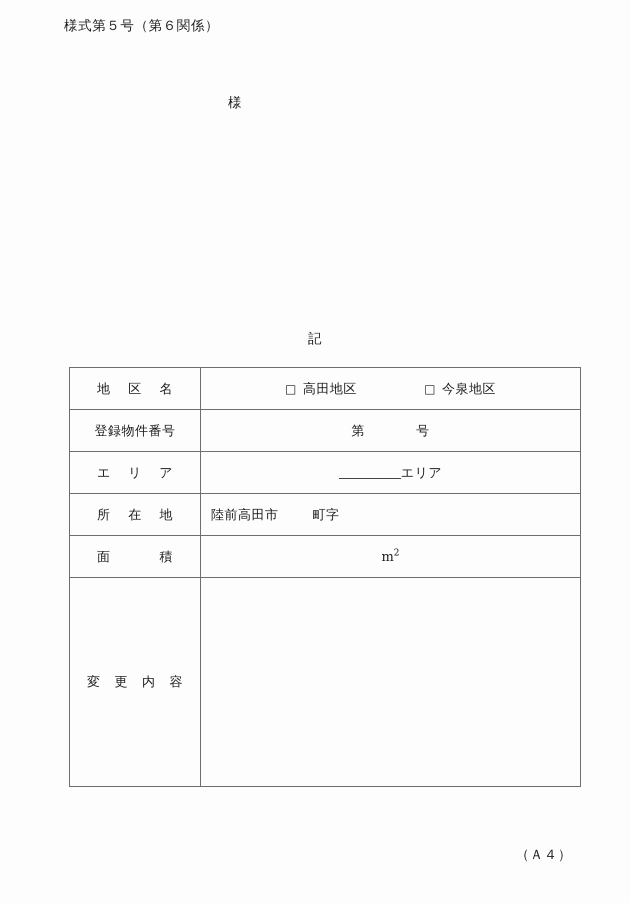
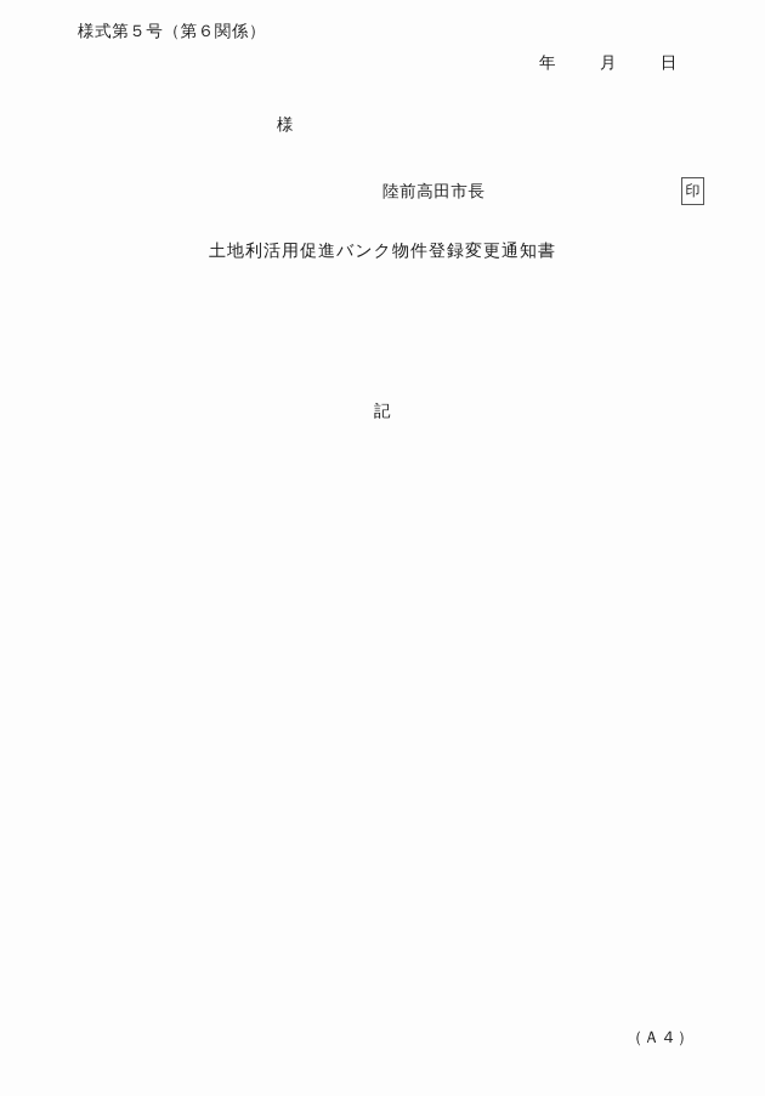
  様式第５号（第６関係）
+ 年 月 日
  様
+ 陸前高田市長
+ 印
+ 土地利活用促進バンク物件登録変更通知書
  記
- 地 区 名	□ 高田地区 □ 今泉地区
- 登録物件番号	第 号
- エ リ ア	エリア
- 所 在 地	陸前高田市 町字
- 面 積	m2
- 変 更 内 容
  （Ａ４）
